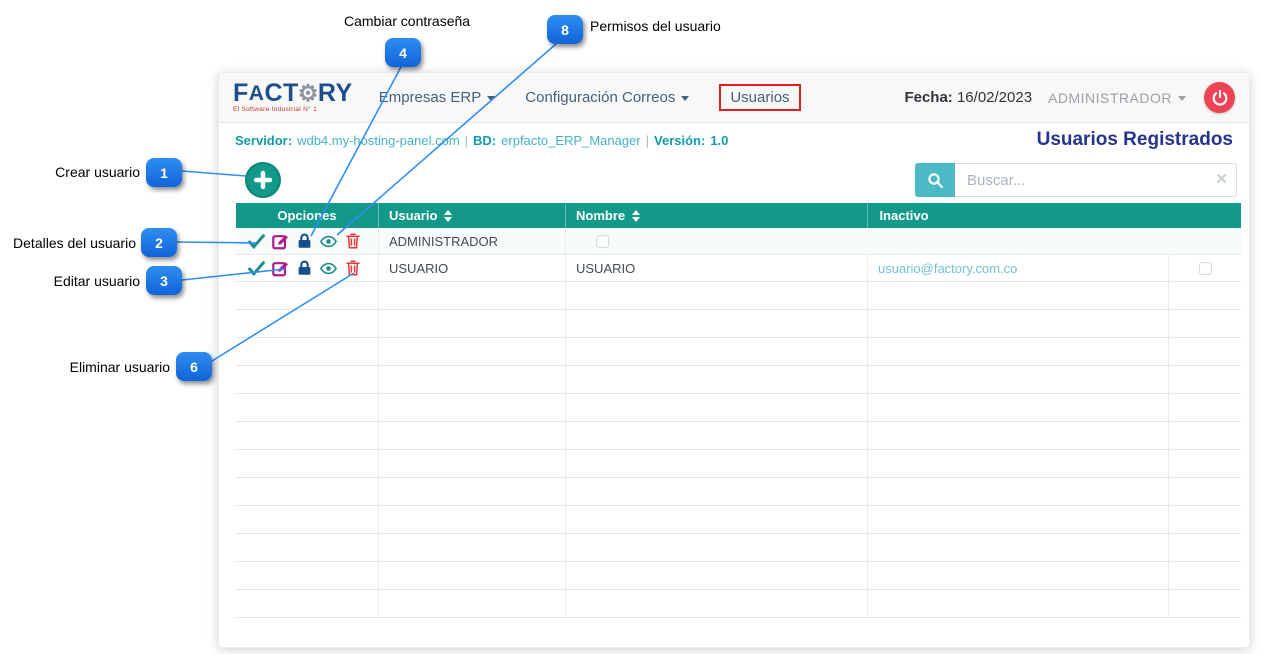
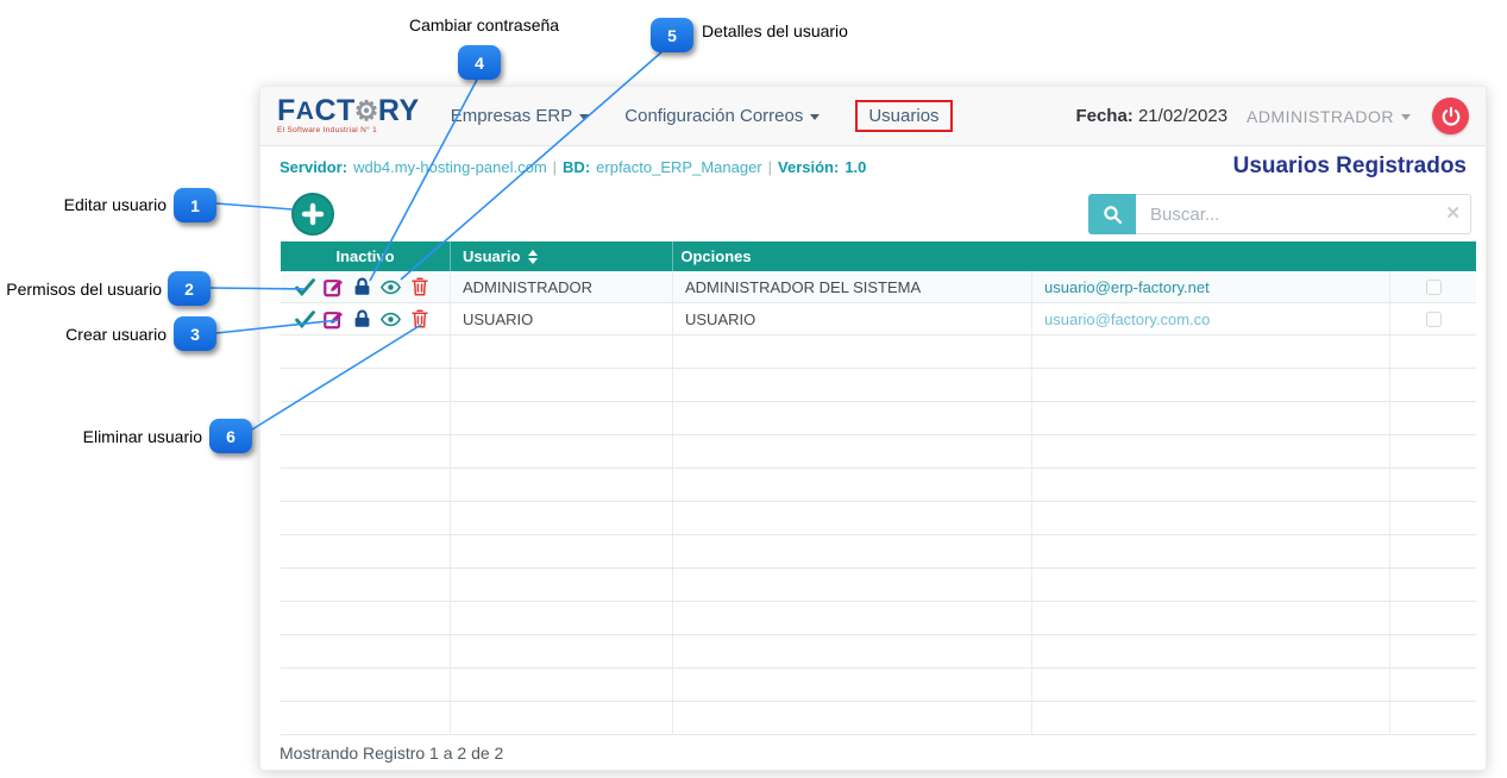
  F
  A
  CT
  ⚙
  RY
  Empresas ERP
  Configuración Correos
  Usuarios
- Fecha: 16/02/2023
+ Fecha: 21/02/2023
  ADMINISTRADOR
  Servidor:
  wdb4.my-hosting-panel.cm
  |
  BD:
  erpfacto_ERP_Manager
  |
  Versión:
  1.0
  Usuarios Registrados
  Buscar...
  ✕
- Opciones
+ Inactivo
  Usuario
- Nombre
- Inactivo
+ Opciones
  ADMINISTRADOR
+ ADMINISTRADOR DEL SISTEMA
+ usuario@erp-factory.net
  USUARIO
  USUARIO
  usuario@factory.com.co
+ Mostrando Registro 1 a 2 de 2
- Crear usuario
+ Editar usuario
  1
- Detalles del usuario
+ Permisos del usuario
  2
- Editar usuario
+ Crear usuario
  3
  Cambiar contraseña
  4
- 8
+ 5
- Permisos del usuario
+ Detalles del usuario
  Eliminar usuario
  6
